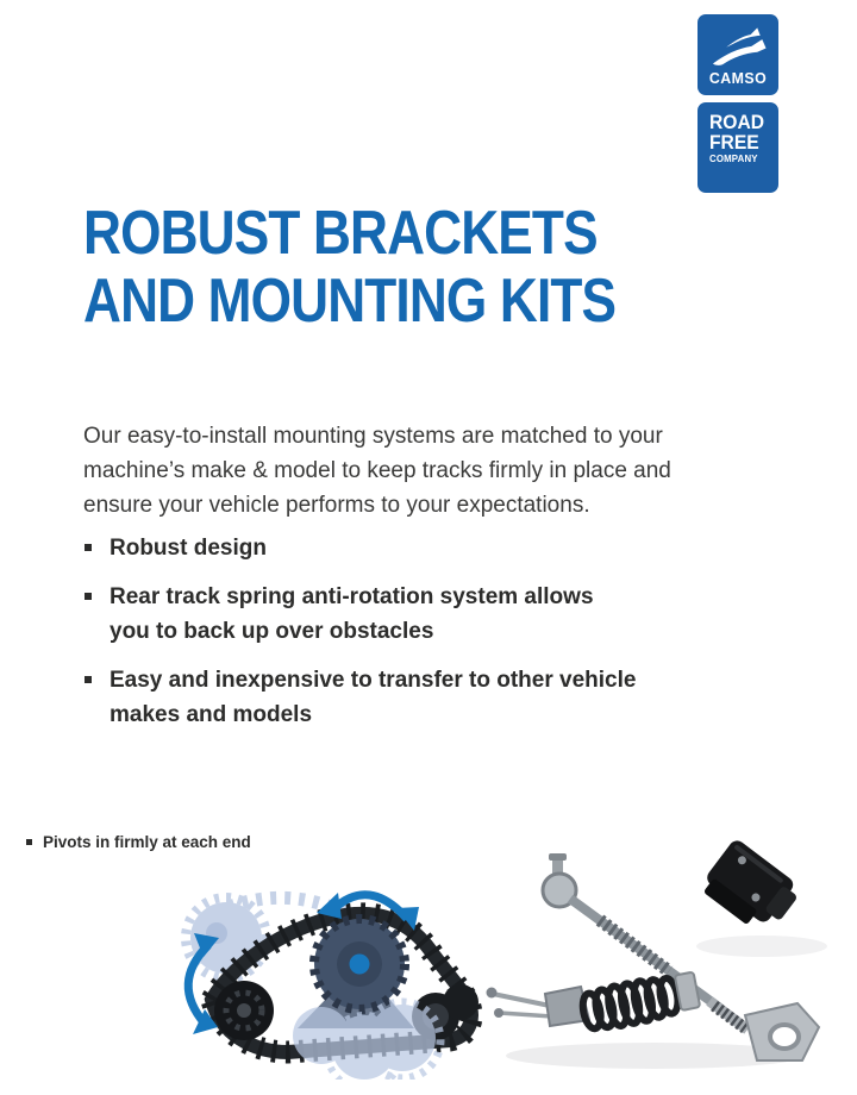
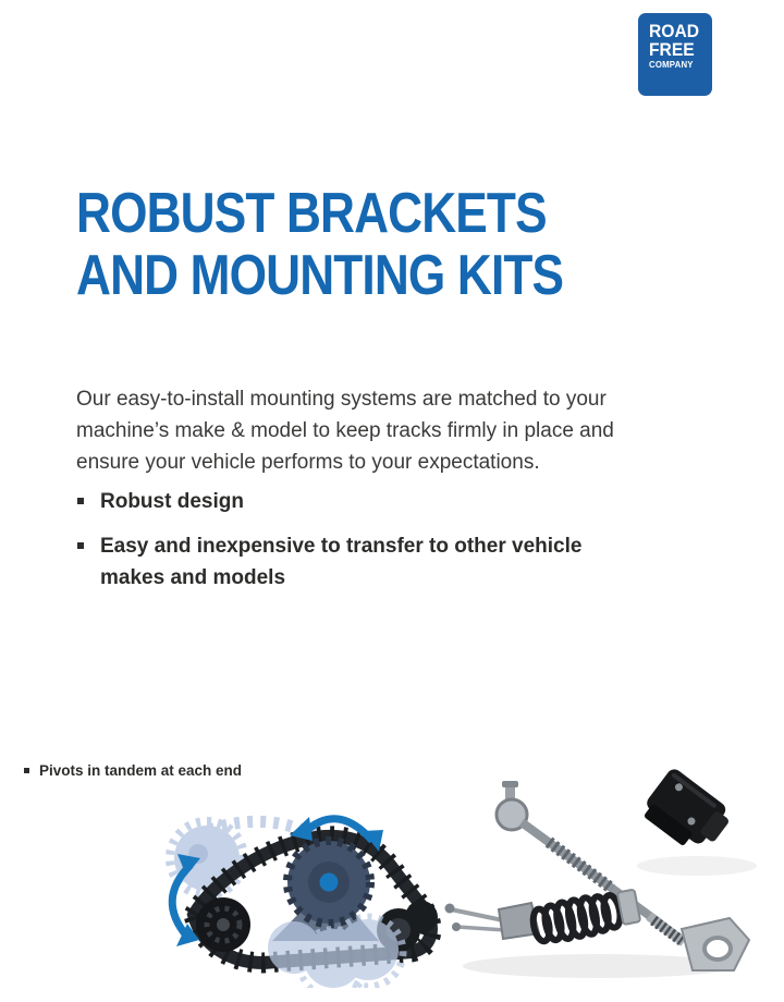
- CAMSO
  ROAD
  FREE
  COMPANY
  ROBUST BRACKETS
  AND MOUNTING KITS
  Our easy-to-install mounting systems are matched to your
  machine’s make & model to keep tracks firmly in place and
  ensure your vehicle performs to your expectations.
  Robust design
- Rear track spring anti-rotation system allows
- you to back up over obstacles
  Easy and inexpensive to transfer to other vehicle
  makes and models
- Pivots in firmly at each end
+ Pivots in tandem at each end
